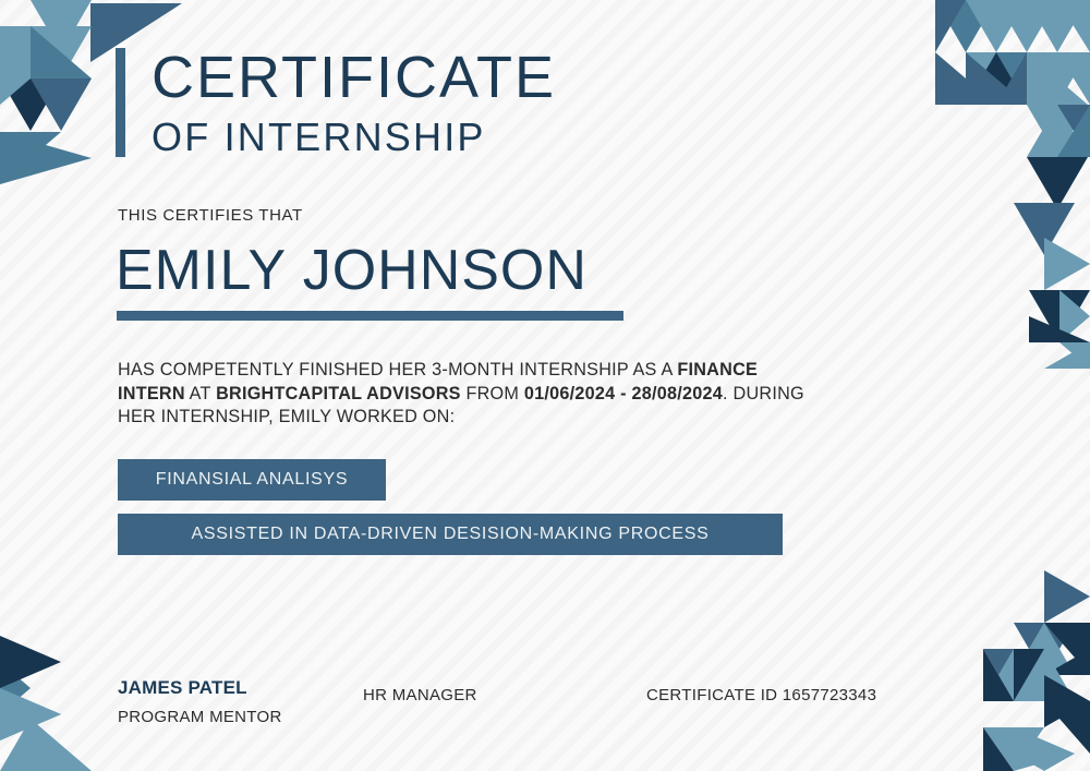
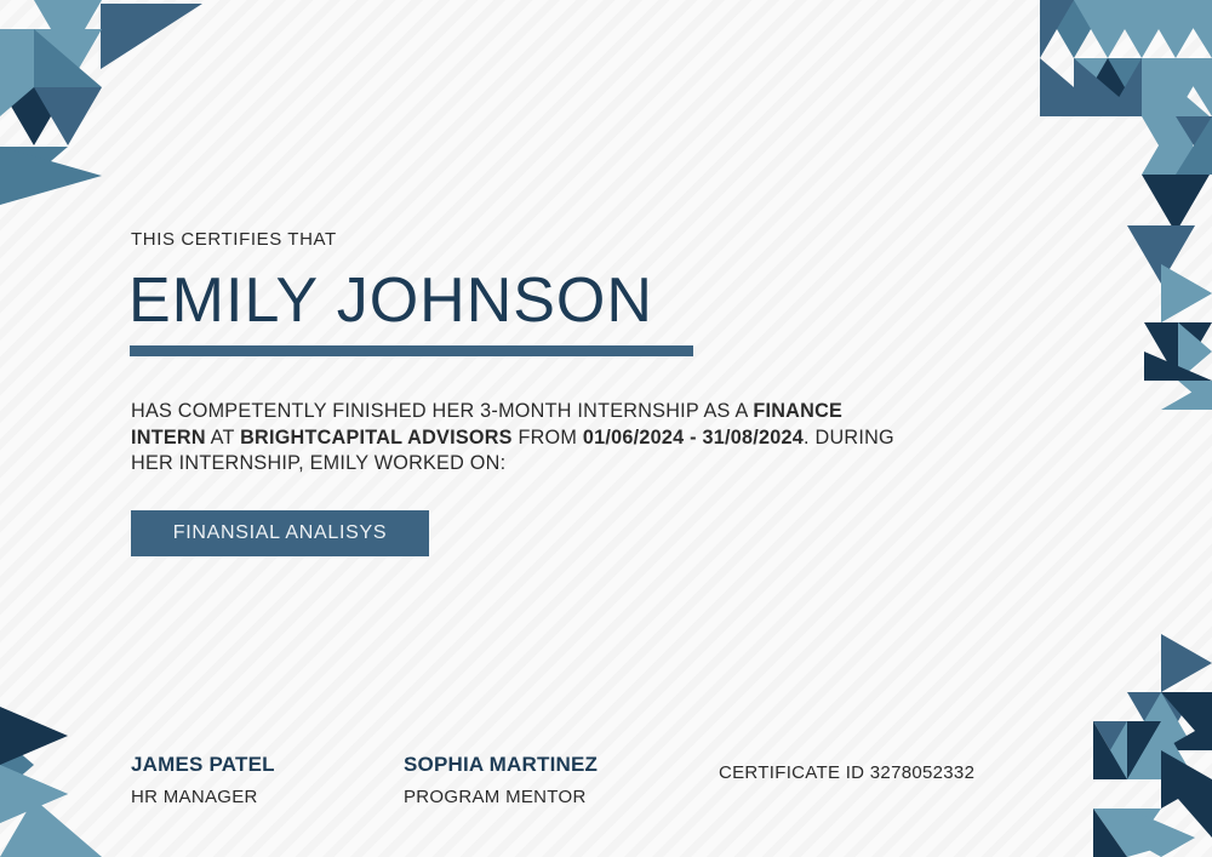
- CERTIFICATE
- OF INTERNSHIP
  THIS CERTIFIES THAT
  EMILY JOHNSON
- HAS COMPETENTLY FINISHED HER 3-MONTH INTERNSHIP AS A FINANCE INTERN AT BRIGHTCAPITAL ADVISORS FROM 01/06/2024 - 28/08/2024. DURING HER INTERNSHIP, EMILY WORKED ON:
+ HAS COMPETENTLY FINISHED HER 3-MONTH INTERNSHIP AS A FINANCE INTERN AT BRIGHTCAPITAL ADVISORS FROM 01/06/2024 - 31/08/2024. DURING HER INTERNSHIP, EMILY WORKED ON:
  FINANSIAL ANALISYS
- ASSISTED IN DATA-DRIVEN DESISION-MAKING PROCESS
  JAMES PATEL
- PROGRAM MENTOR
+ HR MANAGER
+ SOPHIA MARTINEZ
- HR MANAGER
+ PROGRAM MENTOR
- CERTIFICATE ID 1657723343
+ CERTIFICATE ID 3278052332
